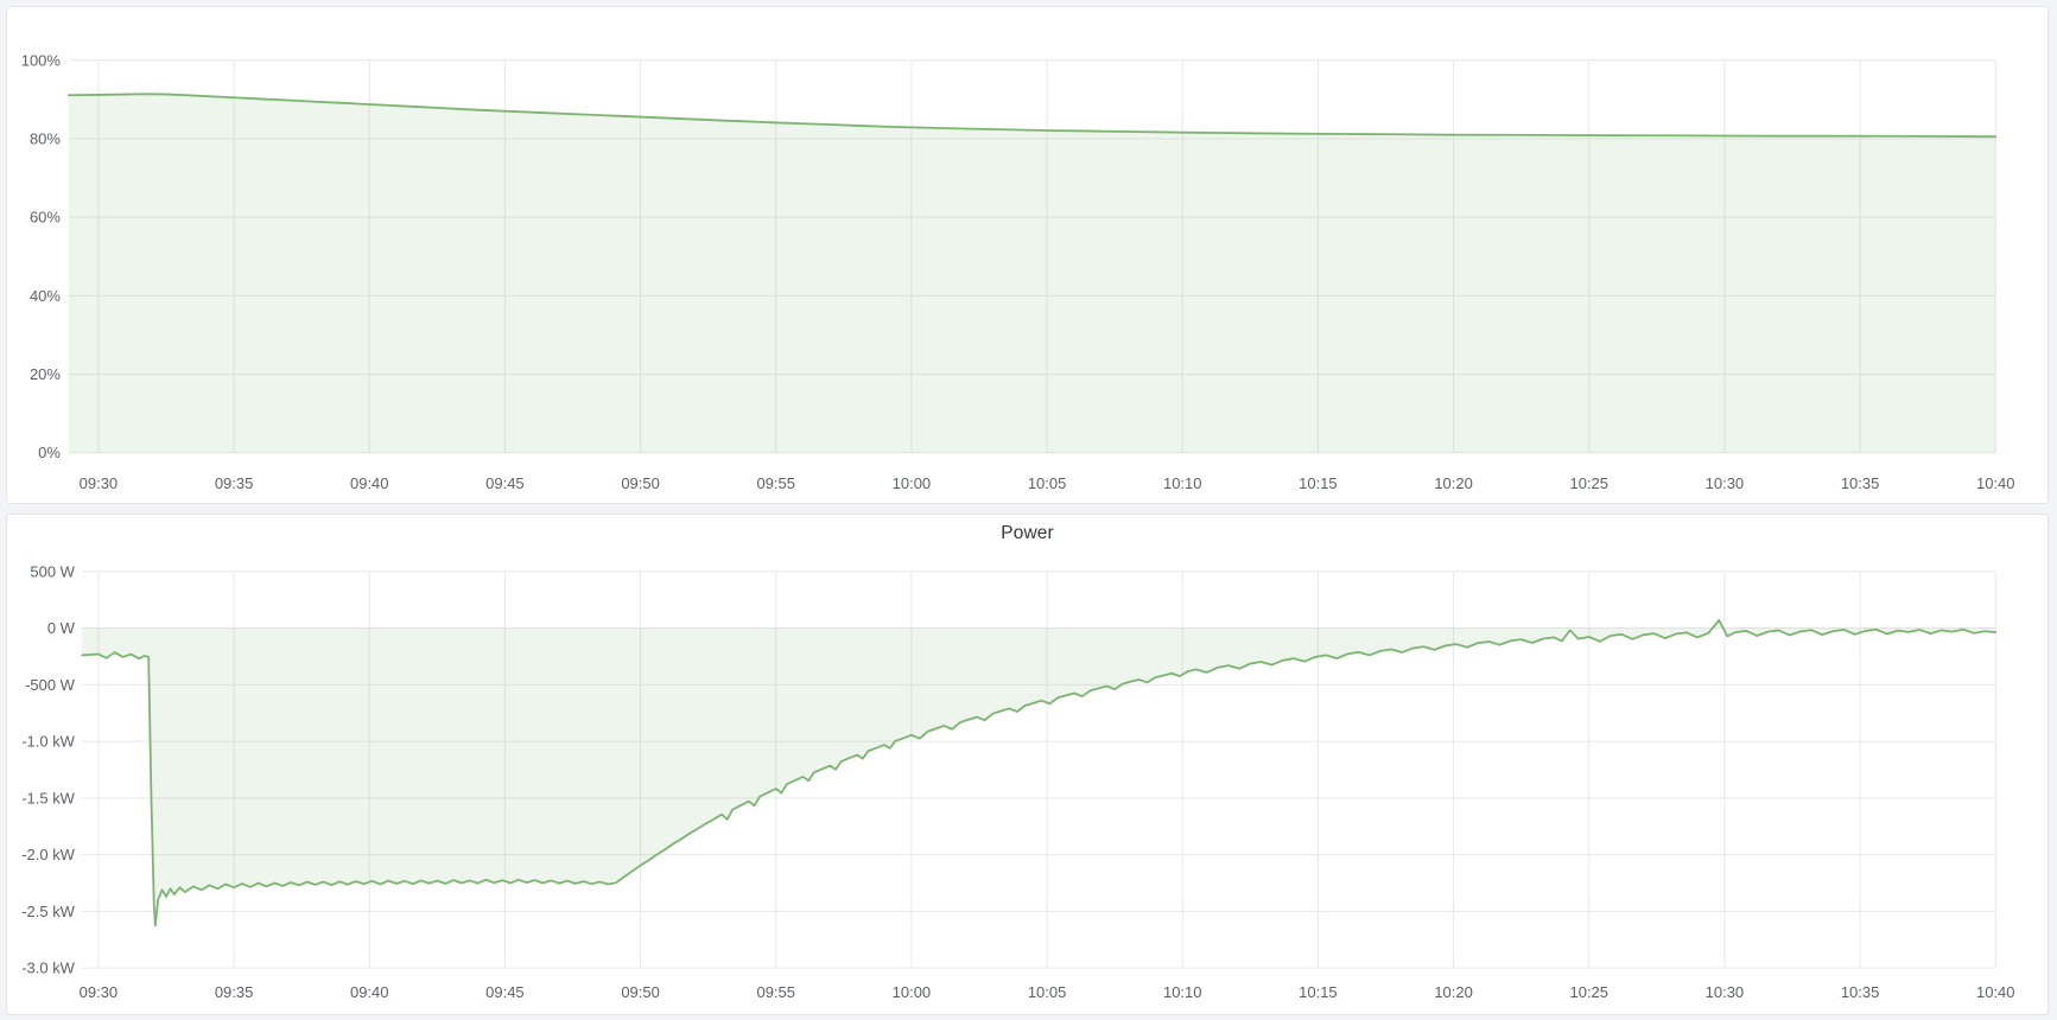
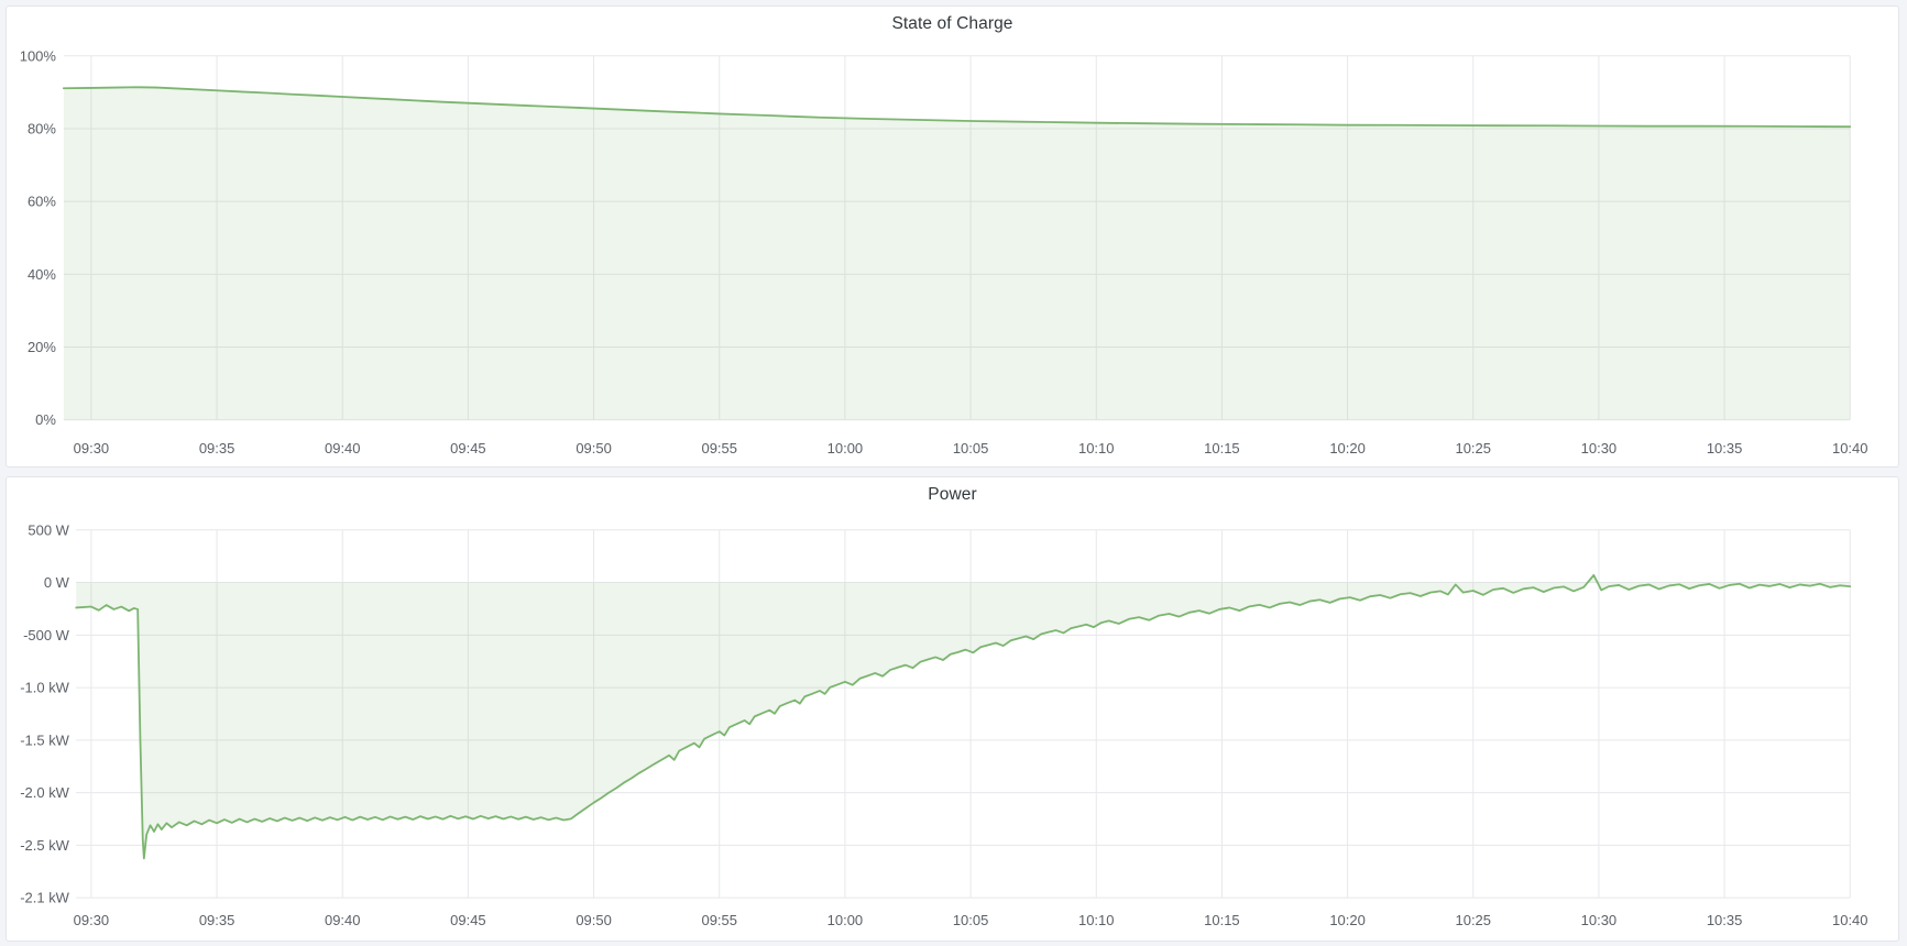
  09:30
  09:35
  09:40
  09:45
  09:50
  09:55
  10:00
  10:05
  10:10
  10:15
  10:20
  10:25
  10:30
  10:35
  10:40
  100%
  80%
  60%
  40%
  20%
  0%
+ State of Charge
  09:30
  09:35
  09:40
  09:45
  09:50
  09:55
  10:00
  10:05
  10:10
  10:15
  10:20
  10:25
  10:30
  10:35
  10:40
  500 W
  0 W
  -500 W
  -1.0 kW
  -1.5 kW
  -2.0 kW
  -2.5 kW
- -3.0 kW
+ -2.1 kW
  Power
